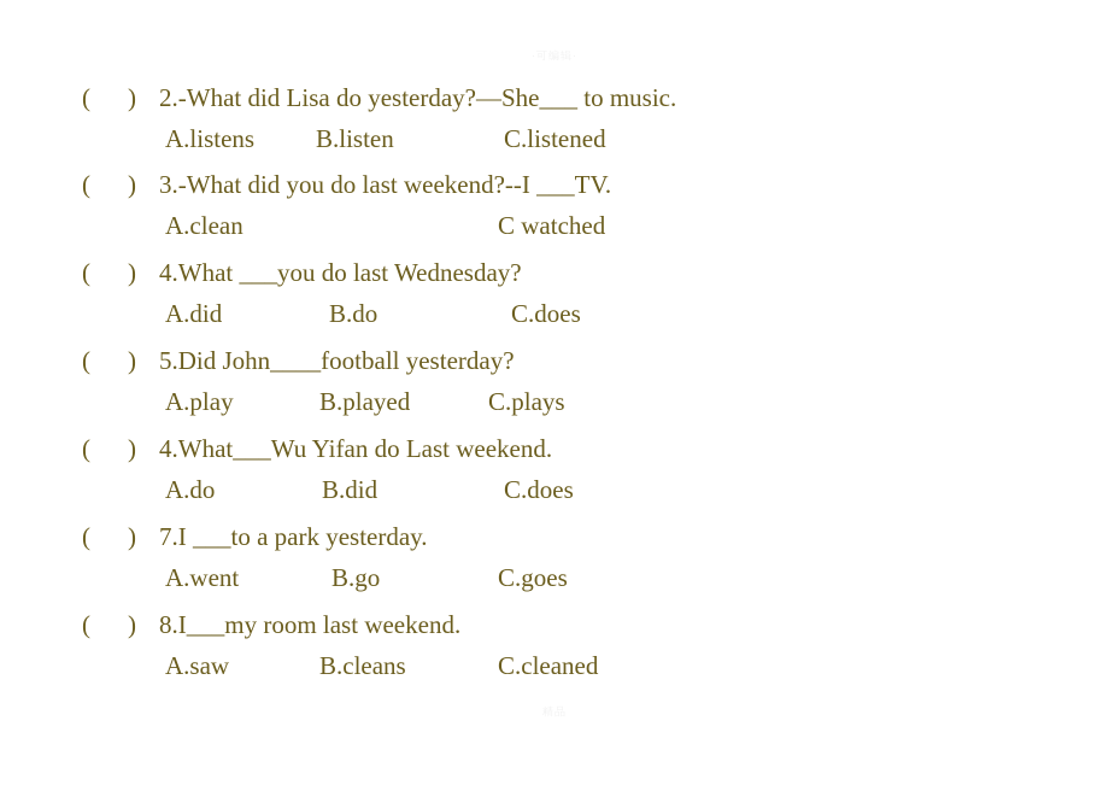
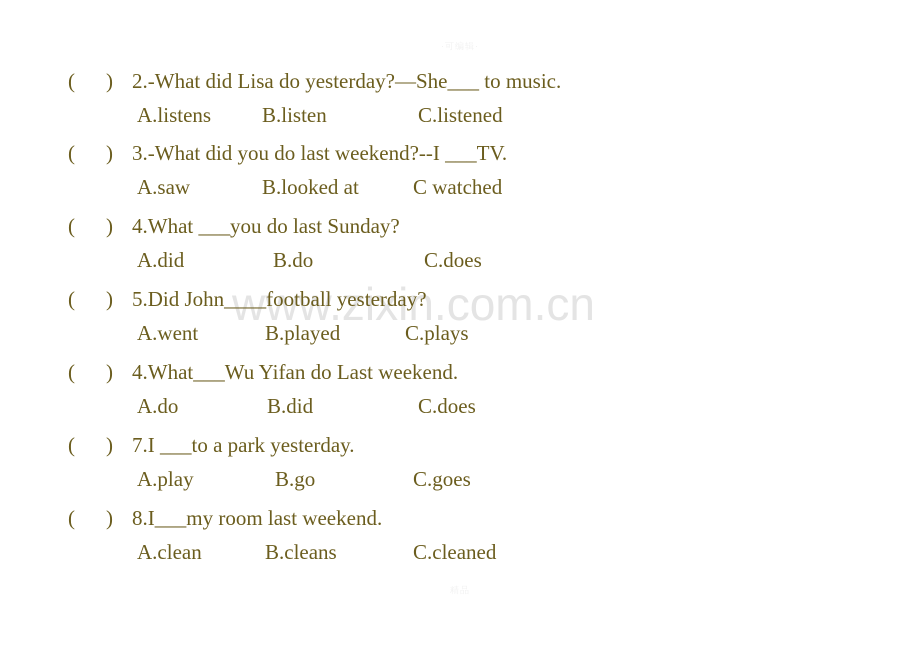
+ www.zixin.com.cn
  ( ) 2.-What did Lisa do yesterday?—She___ to music.
  A.listens
  B.listen
  C.listened
  ( ) 3.-What did you do last weekend?--I ___TV.
- A.clean
+ A.saw
+ B.looked at
  C watched
- ( ) 4.What ___you do last Wednesday?
+ ( ) 4.What ___you do last Sunday?
  A.did
  B.do
  C.does
  ( ) 5.Did John____football yesterday?
- A.play
+ A.went
  B.played
  C.plays
  ( ) 4.What___Wu Yifan do Last weekend.
  A.do
  B.did
  C.does
  ( ) 7.I ___to a park yesterday.
- A.went
+ A.play
  B.go
  C.goes
  ( ) 8.I___my room last weekend.
- A.saw
+ A.clean
  B.cleans
  C.cleaned
